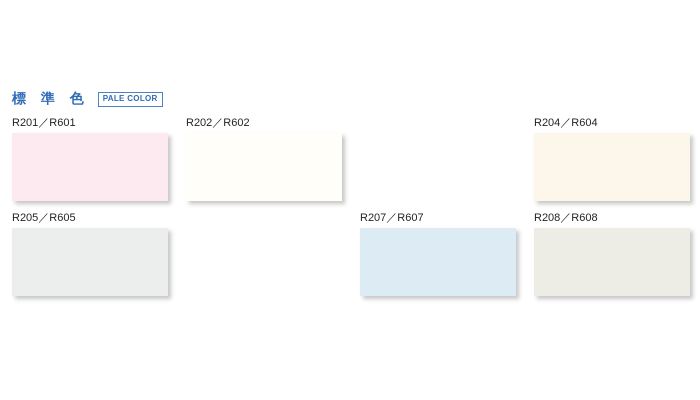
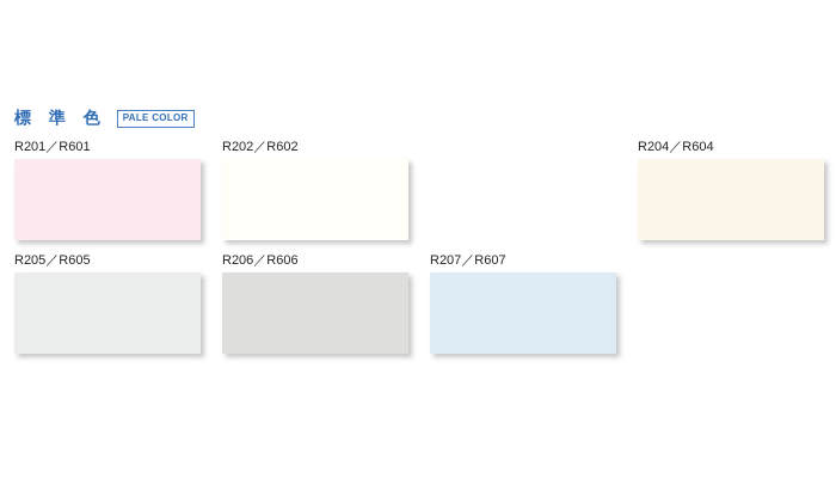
  標 準 色
  PALE COLOR
  R201／R601
  R202／R602
  R204／R604
  R205／R605
+ R206／R606
  R207／R607
- R208／R608
